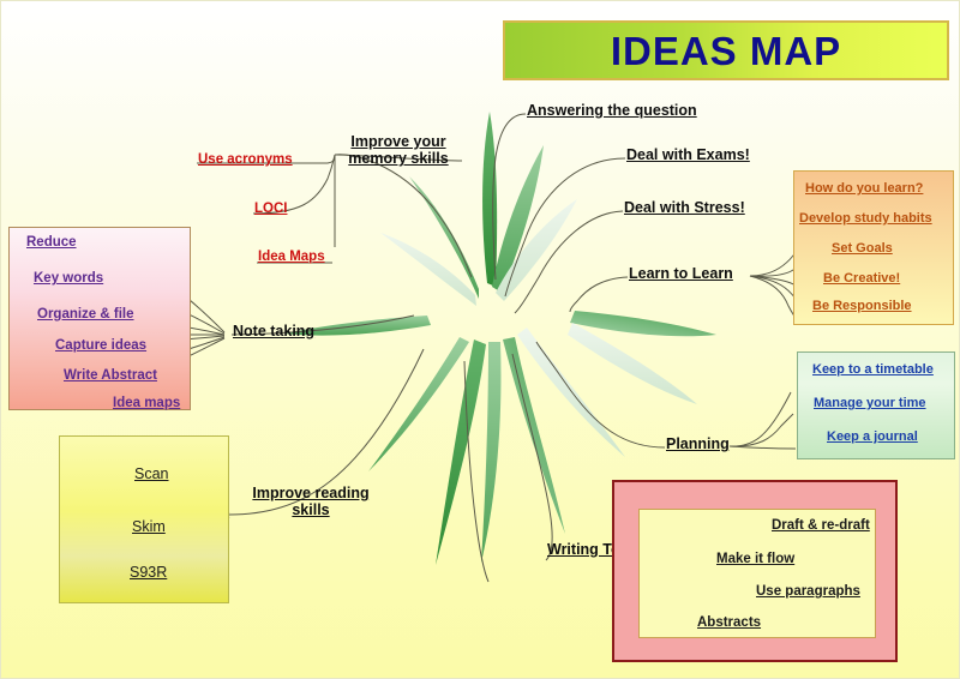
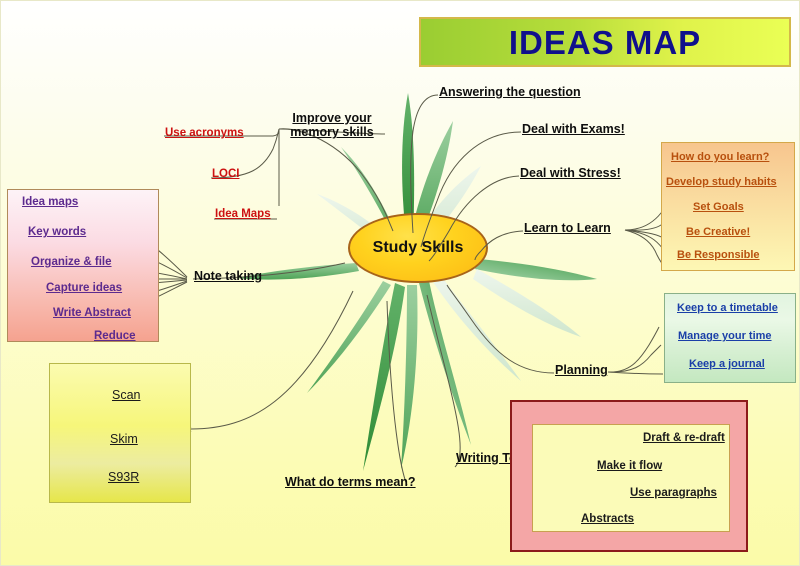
  IDEAS MAP
+ Study Skills
  Improve your
  memory skills
  Use acronyms
  LOCI
  Idea Maps
  Note taking
- Reduce
+ Idea maps
  Key words
  Organize & file
  Capture ideas
  Write Abstract
- Idea maps
+ Reduce
- Improve reading
- skills
  Scan
  Skim
  S93R
+ What do terms mean?
  Writing T
  Answering the question
  Deal with Exams!
  Deal with Stress!
  Learn to Learn
  Planning
  How do you learn?
  Develop study habits
  Set Goals
  Be Creative!
  Be Responsible
  Keep to a timetable
  Manage your time
  Keep a journal
  Draft & re-draft
  Make it flow
  Use paragraphs
  Abstracts
